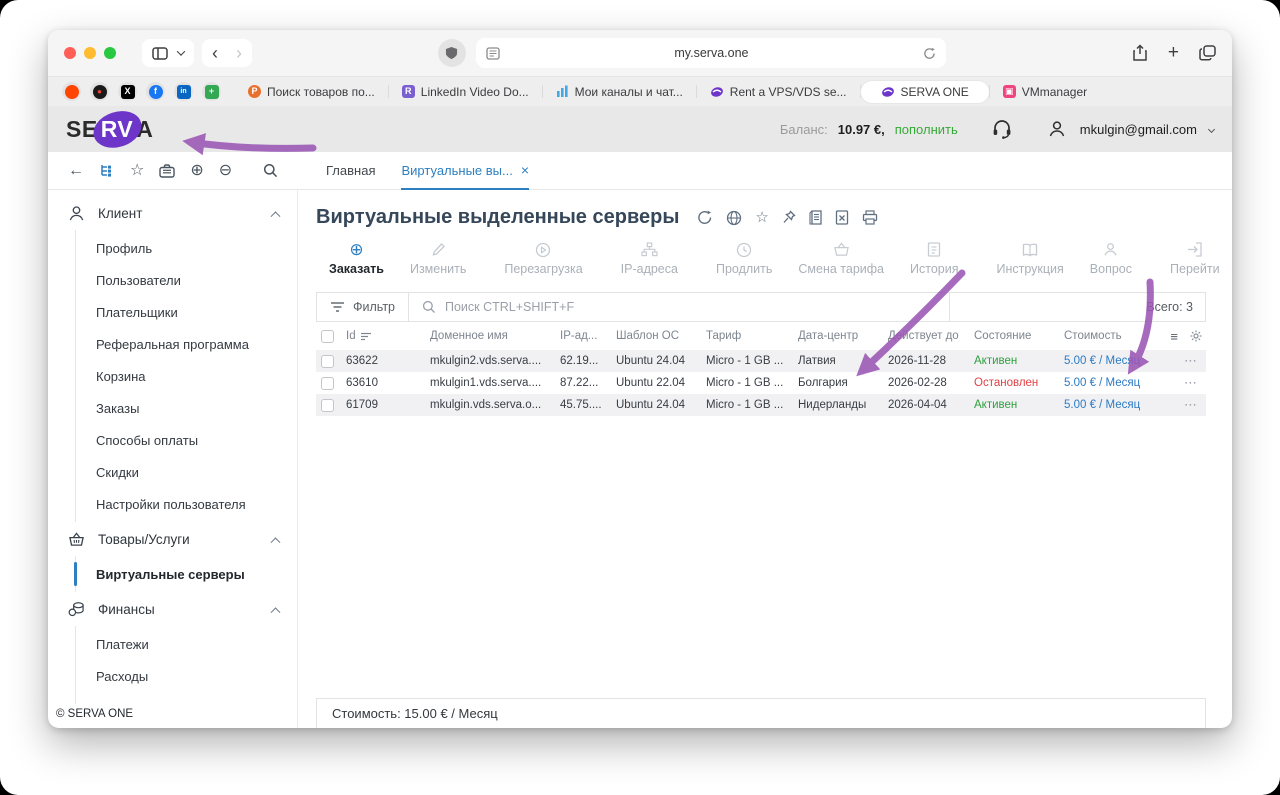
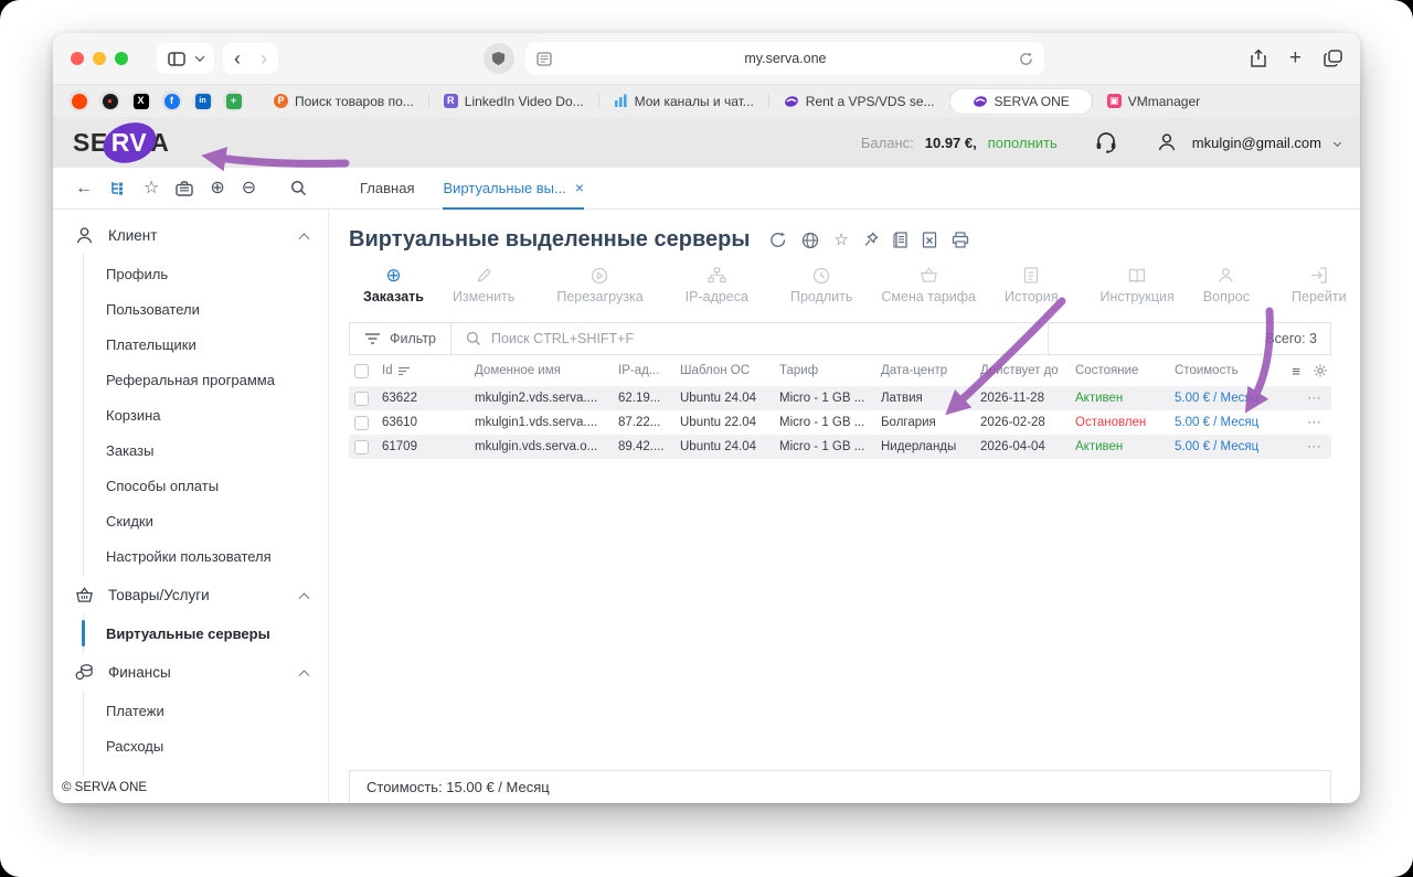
  ‹
  ›
  my.serva.one
  +
  ●
  X
  f
  +
  P
  Поиск товаров по...
  R
  LinkedIn Video Do...
  Мои каналы и чат...
  Rent a VPS/VDS se...
  SERVA ONE
  ▣
  VMmanager
  SE
  RV
  A
  Баланс:
  10.97 €,
  пополнить
  mkulgin@gmail.com
  ←
  ☆
  ⊕
  ⊖
  Главная
  Виртуальные вы...
  ×
  Клиент
  Профиль
  Пользователи
  Плательщики
  Реферальная программа
  Корзина
  Заказы
  Способы оплаты
  Скидки
  Настройки пользователя
  Товары/Услуги
  Виртуальные серверы
  Финансы
  Платежи
  Расходы
  © SERVA ONE
  Виртуальные выделенные серверы
  ☆
  ⊕
  Заказать
  Изменить
  Перезагрузка
  IP-адреса
  Продлить
  Смена тарифа
  История
  Инструкция
  Вопрос
  Перейти
  Фильтр
  Поиск CTRL+SHIFT+F
  Всего: 3
  Id
  Доменное имя
  IP-ад...
  Шаблон ОС
  Тариф
  Дата-центр
  Действует до
  Состояние
  Стоимость
  ≡
  63622
  mkulgin2.vds.serva....
  62.19...
  Ubuntu 24.04
  Micro - 1 GB ...
  Латвия
  2026-11-28
  Активен
  5.00 € / Месяц
  ⋯
  63610
  mkulgin1.vds.serva....
  87.22...
  Ubuntu 22.04
  Micro - 1 GB ...
  Болгария
  2026-02-28
  Остановлен
  5.00 € / Месяц
  ⋯
  61709
  mkulgin.vds.serva.o...
- 45.75....
+ 89.42....
  Ubuntu 24.04
  Micro - 1 GB ...
  Нидерланды
  2026-04-04
  Активен
  5.00 € / Месяц
  ⋯
  Стоимость: 15.00 € / Месяц
